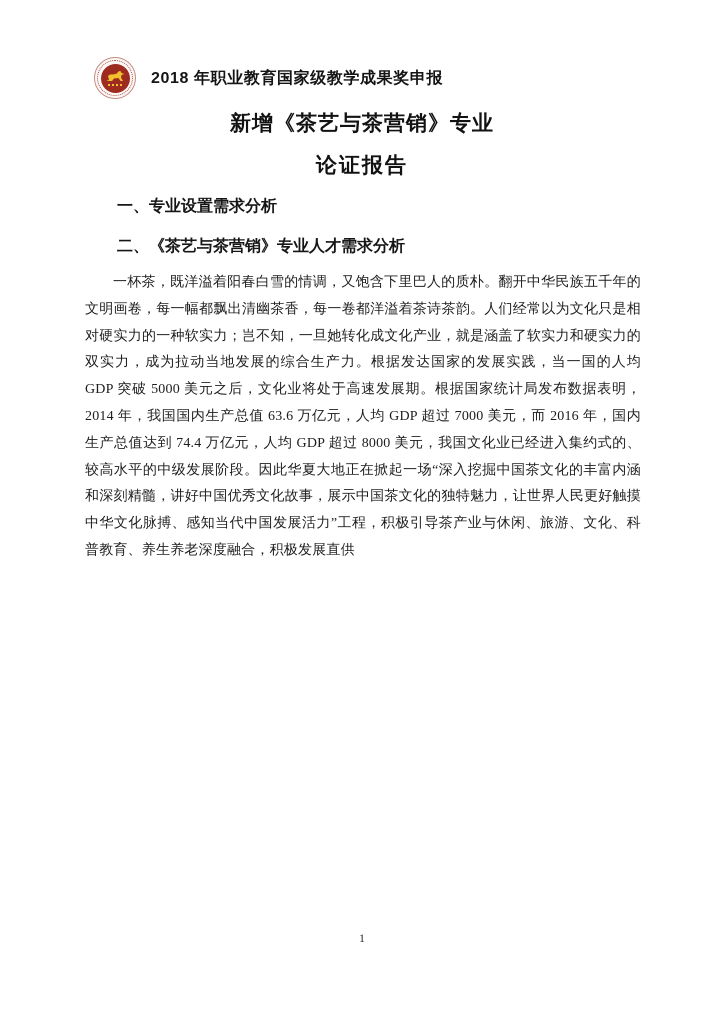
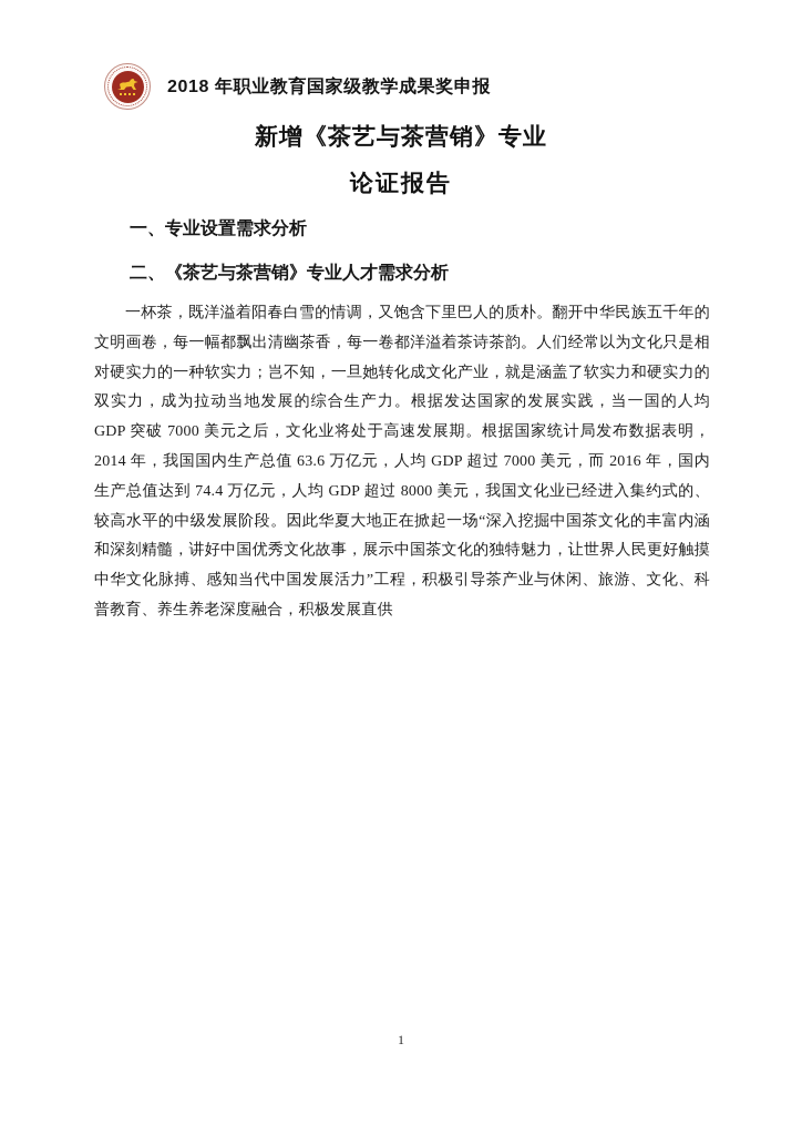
  2018 年职业教育国家级教学成果奖申报
  新增《茶艺与茶营销》专业
  论证报告
  一、专业设置需求分析
  二、《茶艺与茶营销》专业人才需求分析
- 一杯茶，既洋溢着阳春白雪的情调，又饱含下里巴人的质朴。翻开中华民族五千年的文明画卷，每一幅都飘出清幽茶香，每一卷都洋溢着茶诗茶韵。人们经常以为文化只是相对硬实力的一种软实力；岂不知，一旦她转化成文化产业，就是涵盖了软实力和硬实力的双实力，成为拉动当地发展的综合生产力。根据发达国家的发展实践，当一国的人均 GDP 突破 5000 美元之后，文化业将处于高速发展期。根据国家统计局发布数据表明，2014 年，我国国内生产总值 63.6 万亿元，人均 GDP 超过 7000 美元，而 2016 年，国内生产总值达到 74.4 万亿元，人均 GDP 超过 8000 美元，我国文化业已经进入集约式的、较高水平的中级发展阶段。因此华夏大地正在掀起一场“深入挖掘中国茶文化的丰富内涵和深刻精髓，讲好中国优秀文化故事，展示中国茶文化的独特魅力，让世界人民更好触摸中华文化脉搏、感知当代中国发展活力”工程，积极引导茶产业与休闲、旅游、文化、科普教育、养生养老深度融合，积极发展直供
+ 一杯茶，既洋溢着阳春白雪的情调，又饱含下里巴人的质朴。翻开中华民族五千年的文明画卷，每一幅都飘出清幽茶香，每一卷都洋溢着茶诗茶韵。人们经常以为文化只是相对硬实力的一种软实力；岂不知，一旦她转化成文化产业，就是涵盖了软实力和硬实力的双实力，成为拉动当地发展的综合生产力。根据发达国家的发展实践，当一国的人均 GDP 突破 7000 美元之后，文化业将处于高速发展期。根据国家统计局发布数据表明，2014 年，我国国内生产总值 63.6 万亿元，人均 GDP 超过 7000 美元，而 2016 年，国内生产总值达到 74.4 万亿元，人均 GDP 超过 8000 美元，我国文化业已经进入集约式的、较高水平的中级发展阶段。因此华夏大地正在掀起一场“深入挖掘中国茶文化的丰富内涵和深刻精髓，讲好中国优秀文化故事，展示中国茶文化的独特魅力，让世界人民更好触摸中华文化脉搏、感知当代中国发展活力”工程，积极引导茶产业与休闲、旅游、文化、科普教育、养生养老深度融合，积极发展直供
  1
